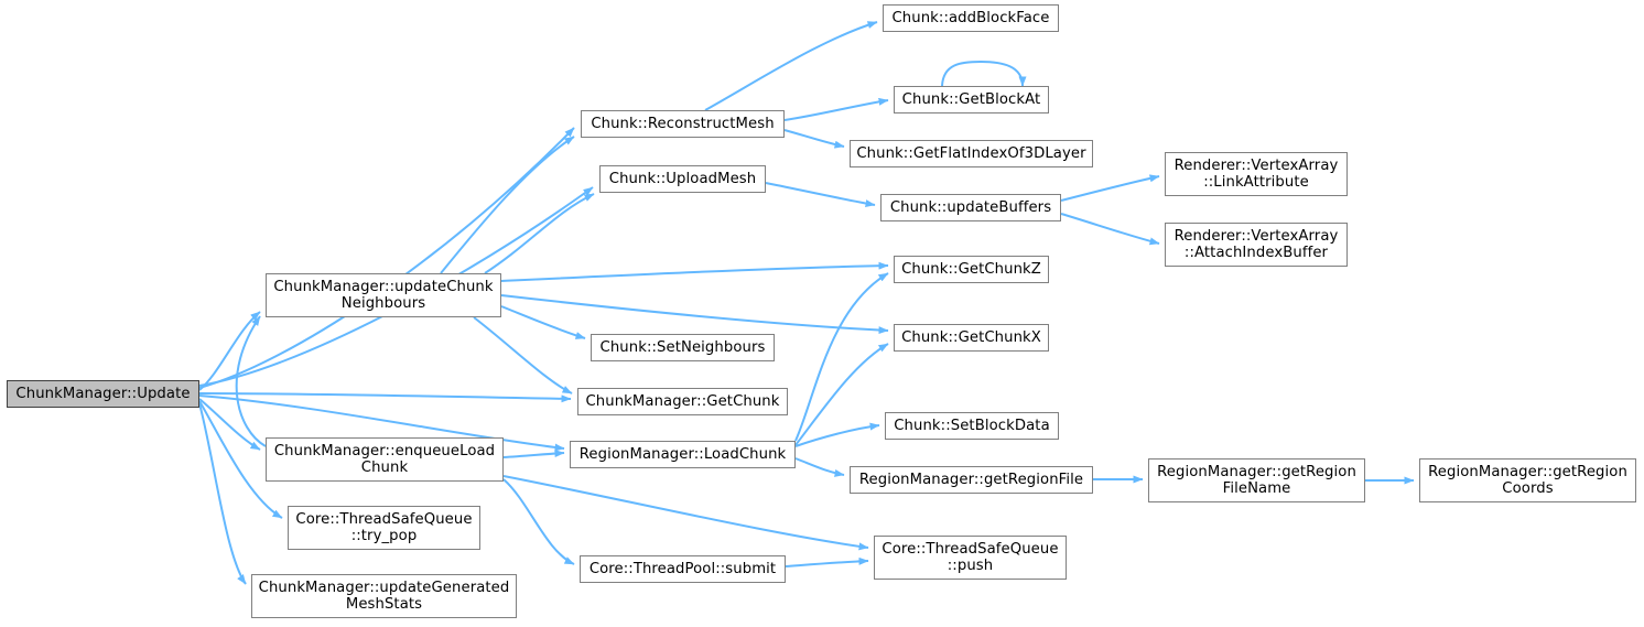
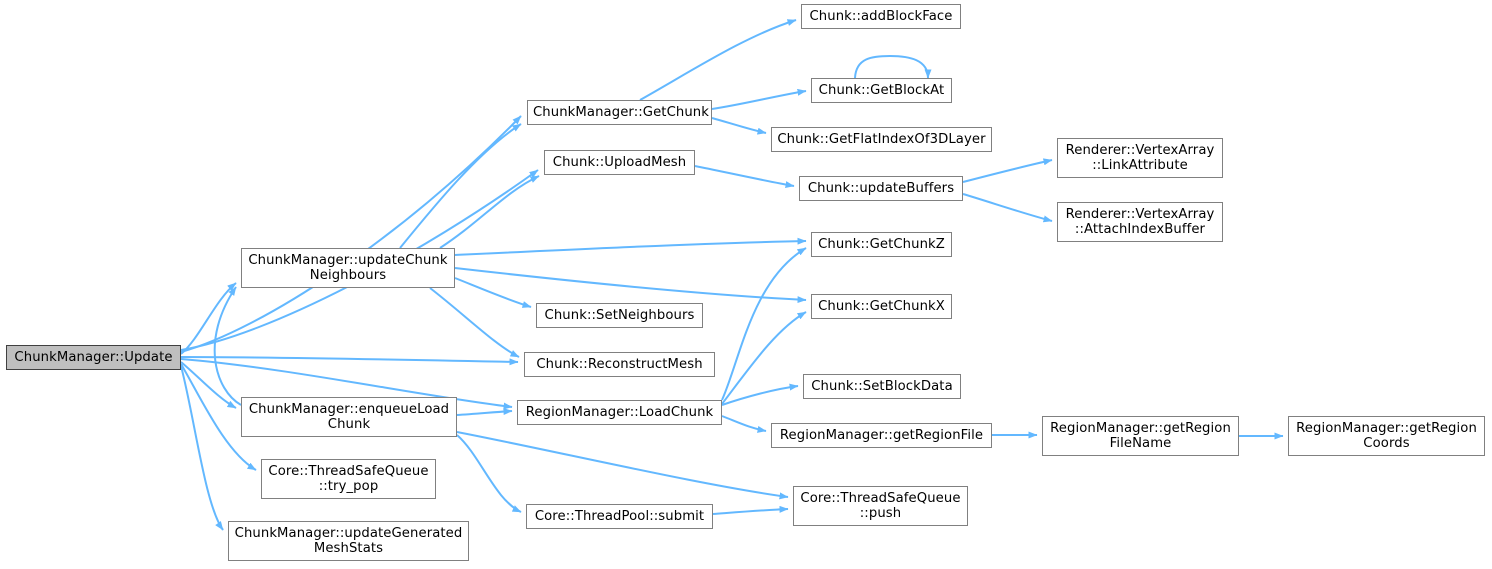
  ChunkManager::Update
- Chunk::ReconstructMesh
+ ChunkManager::GetChunk
  Chunk::UploadMesh
  Chunk::addBlockFace
  Chunk::GetBlockAt
  Chunk::GetFlatIndexOf3DLayer
  Chunk::updateBuffers
  Renderer::VertexArray
  ::LinkAttribute
  Renderer::VertexArray
  ::AttachIndexBuffer
  ChunkManager::updateChunk
  Neighbours
  Chunk::GetChunkZ
  Chunk::GetChunkX
  Chunk::SetNeighbours
- ChunkManager::GetChunk
+ Chunk::ReconstructMesh
  ChunkManager::enqueueLoad
  Chunk
  Core::ThreadSafeQueue
  ::try_pop
  ChunkManager::updateGenerated
  MeshStats
  RegionManager::LoadChunk
  Chunk::SetBlockData
  RegionManager::getRegionFile
  Core::ThreadPool::submit
  Core::ThreadSafeQueue
  ::push
  RegionManager::getRegion
  FileName
  RegionManager::getRegion
  Coords
